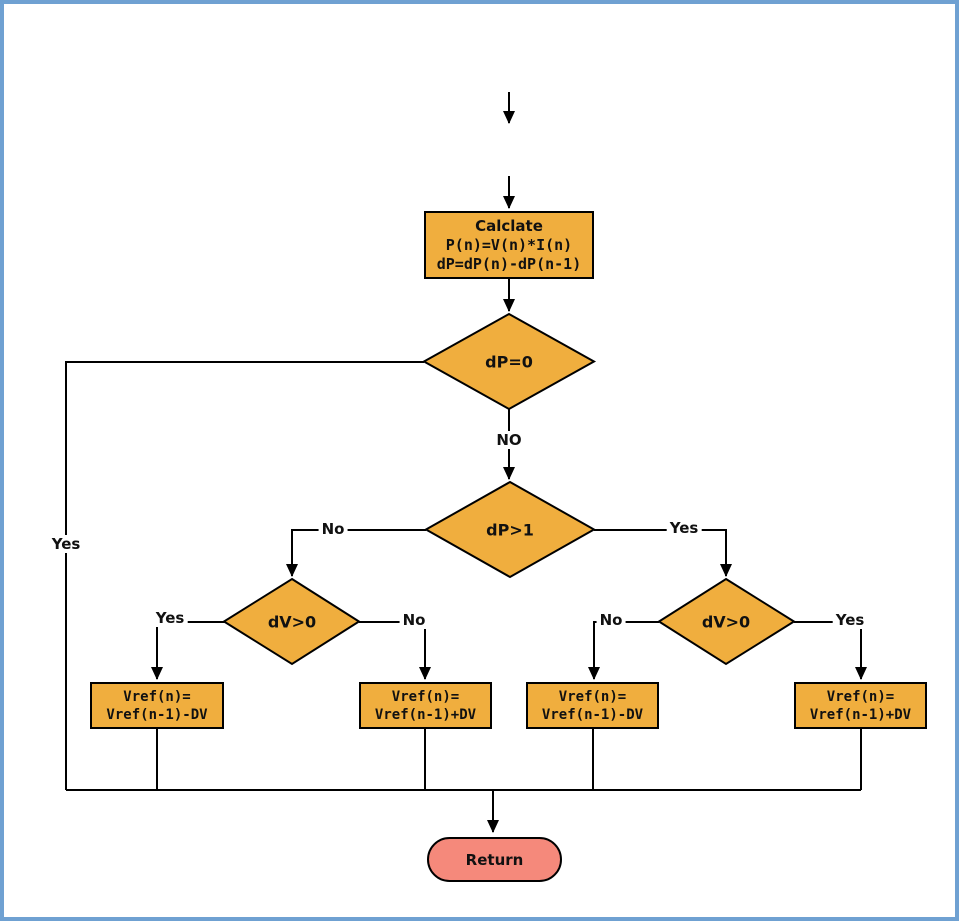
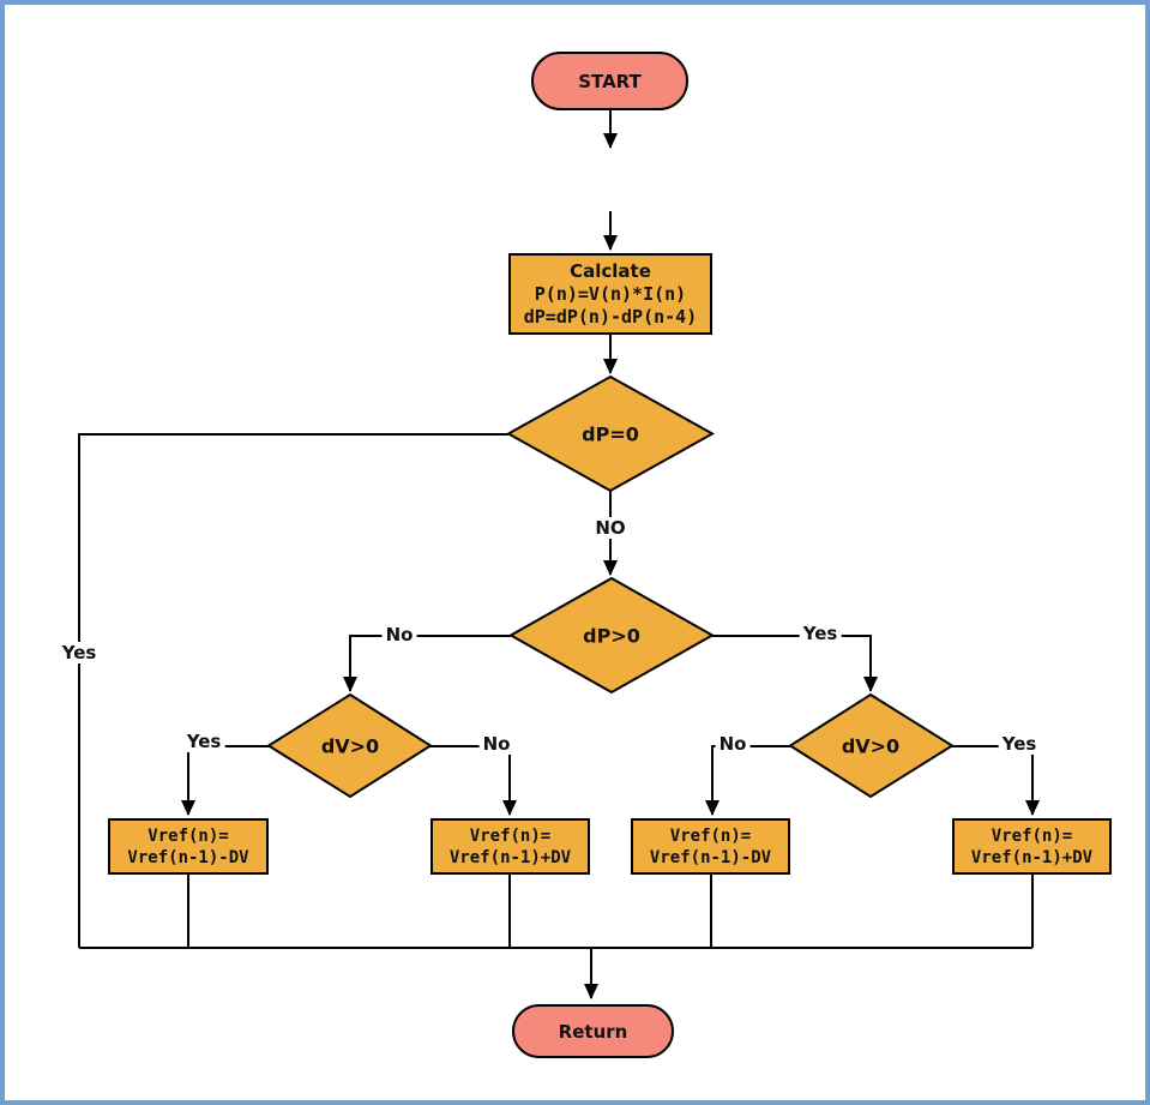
+ START
  Calclate
  P(n)=V(n)*I(n)
- dP=dP(n)-dP(n-1)
+ dP=dP(n)-dP(n-4)
  dP=0
- dP>1
+ dP>0
  dV>0
  dV>0
  Yes
  NO
  No
  Yes
  Yes
  No
  No
  Yes
  Vref(n)=
  Vref(n-1)-DV
  Vref(n)=
  Vref(n-1)+DV
  Vref(n)=
  Vref(n-1)-DV
  Vref(n)=
  Vref(n-1)+DV
  Return
